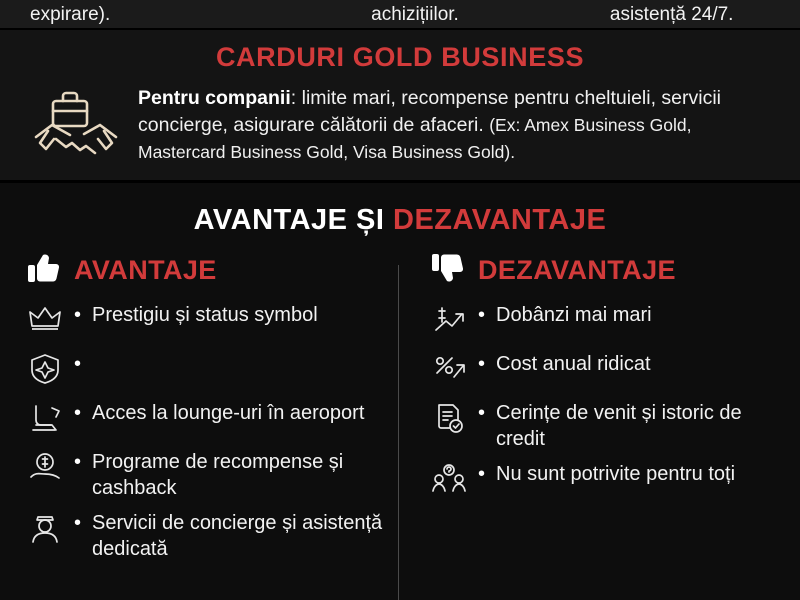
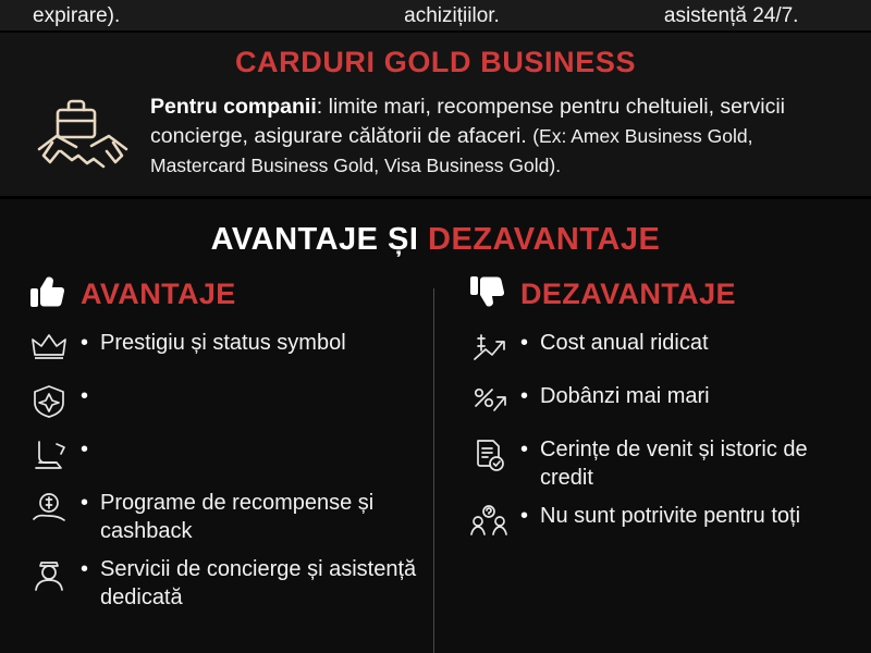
  expirare).
  achizițiilor.
  asistență 24/7.
  CARDURI GOLD BUSINESS
  Pentru companii: limite mari, recompense pentru cheltuieli, servicii concierge, asigurare călătorii de afaceri. (Ex: Amex Business Gold, Mastercard Business Gold, Visa Business Gold).
  AVANTAJE ȘI DEZAVANTAJE
  AVANTAJE
  •
  Prestigiu și status symbol
  •
  •
- Acces la lounge-uri în aeroport
  •
  Programe de recompense și cashback
  •
  Servicii de concierge și asistență dedicată
  DEZAVANTAJE
  •
- Dobânzi mai mari
+ Cost anual ridicat
  •
- Cost anual ridicat
+ Dobânzi mai mari
  •
  Cerințe de venit și istoric de credit
  •
  Nu sunt potrivite pentru toți
